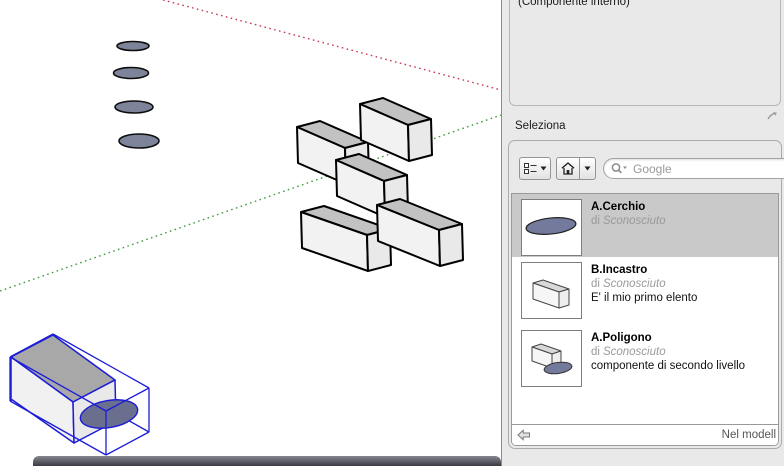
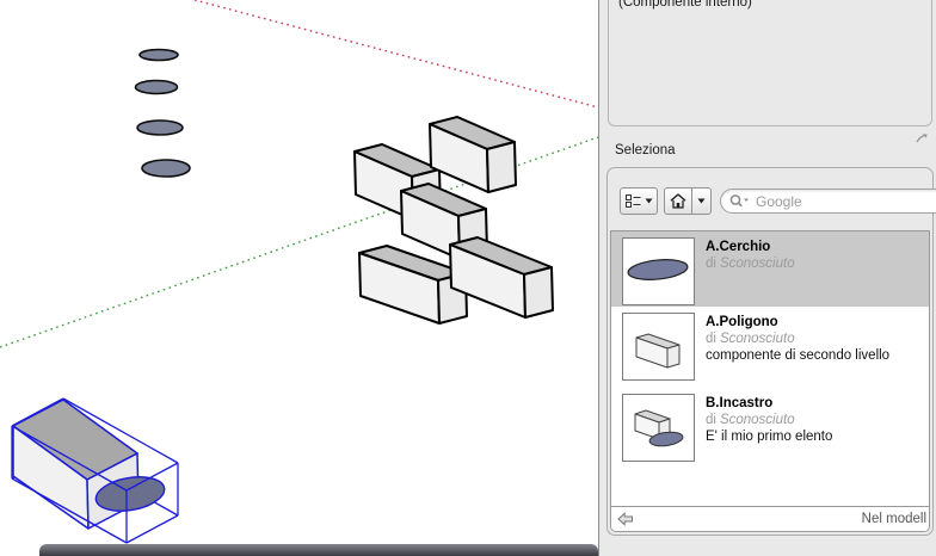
  (Componente interno)
  Seleziona
  Google
  A.Cerchio
  di Sconosciuto
- B.Incastro
+ A.Poligono
  di Sconosciuto
- E' il mio primo elento
+ componente di secondo livello
- A.Poligono
+ B.Incastro
  di Sconosciuto
- componente di secondo livello
+ E' il mio primo elento
  Nel modell
